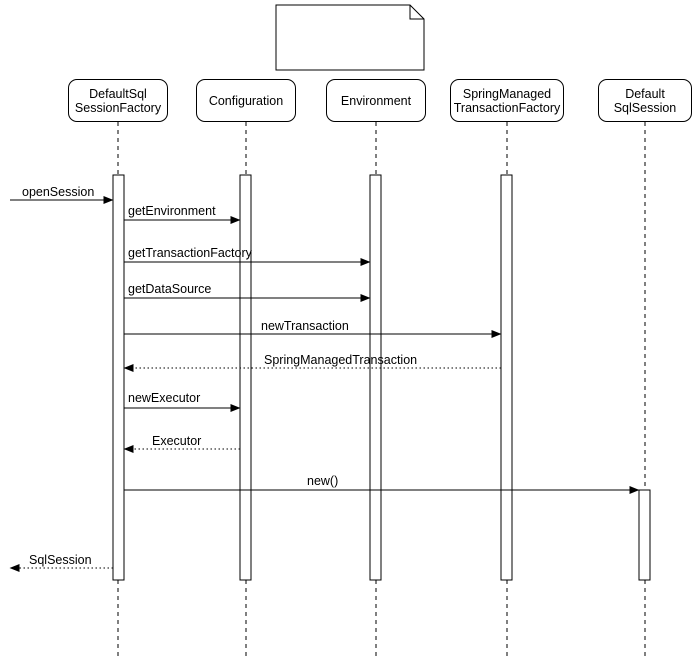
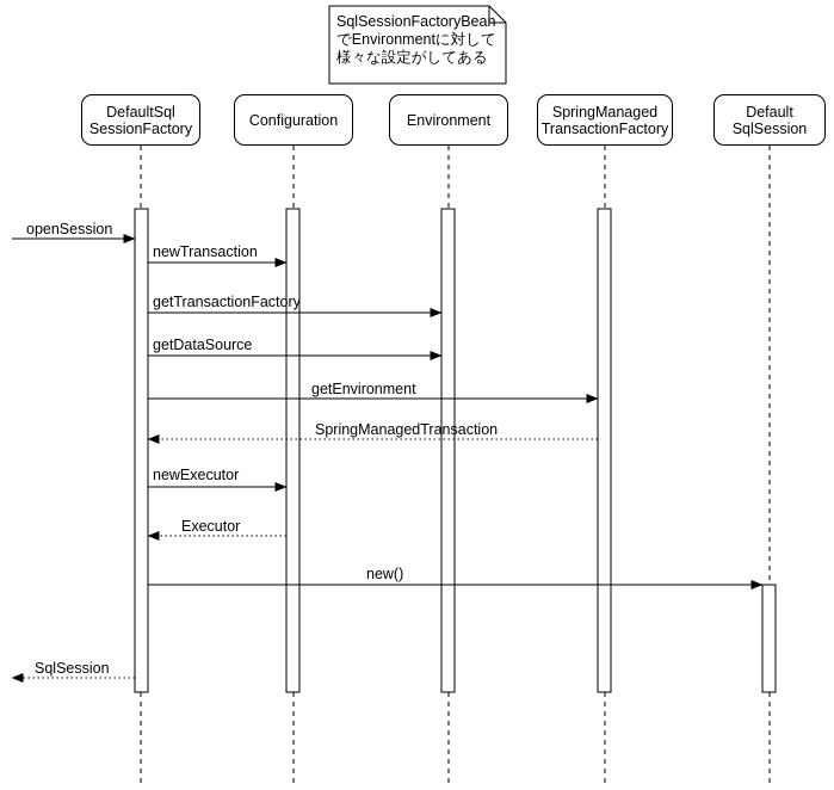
+ SqlSessionFactoryBean
+ でEnvironmentに対して
+ 様々な設定がしてある
  DefaultSql
  SessionFactory
  Configuration
  Environment
  SpringManaged
  TransactionFactory
  Default
  SqlSession
  openSession
- getEnvironment
+ newTransaction
  getTransactionFactory
  getDataSource
- newTransaction
+ getEnvironment
  SpringManagedTransaction
  newExecutor
  Executor
  new()
  SqlSession
